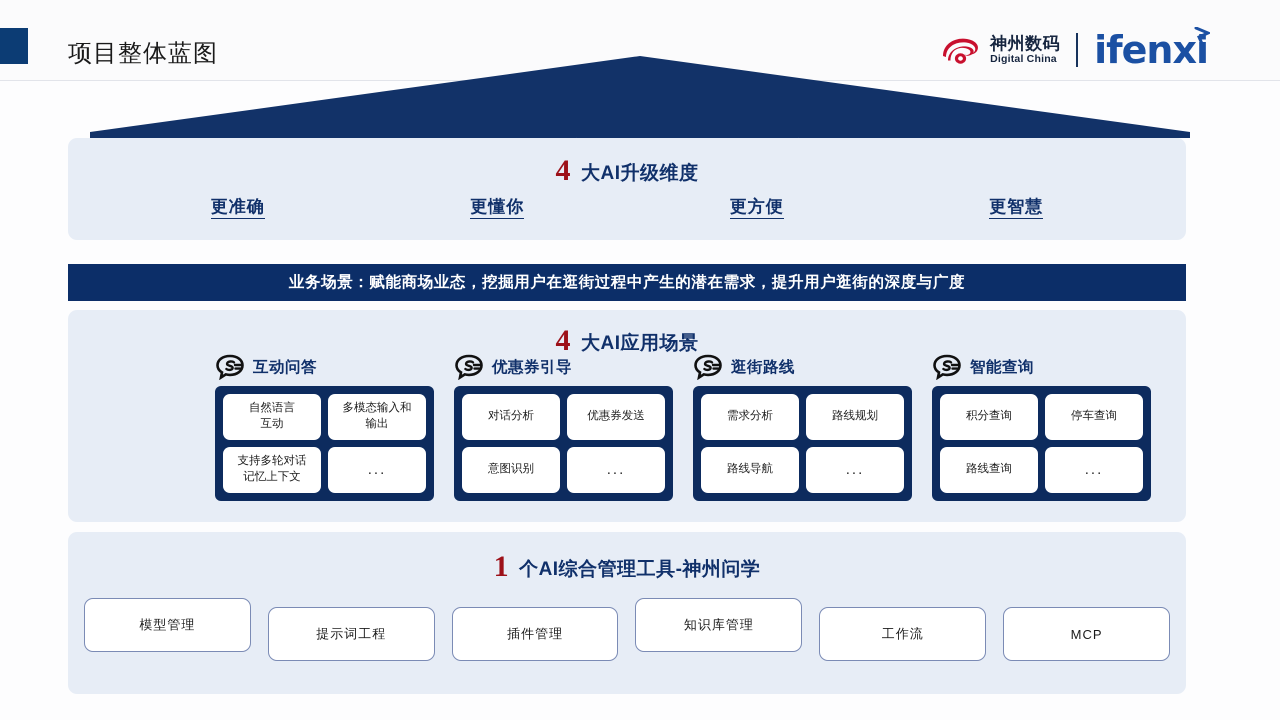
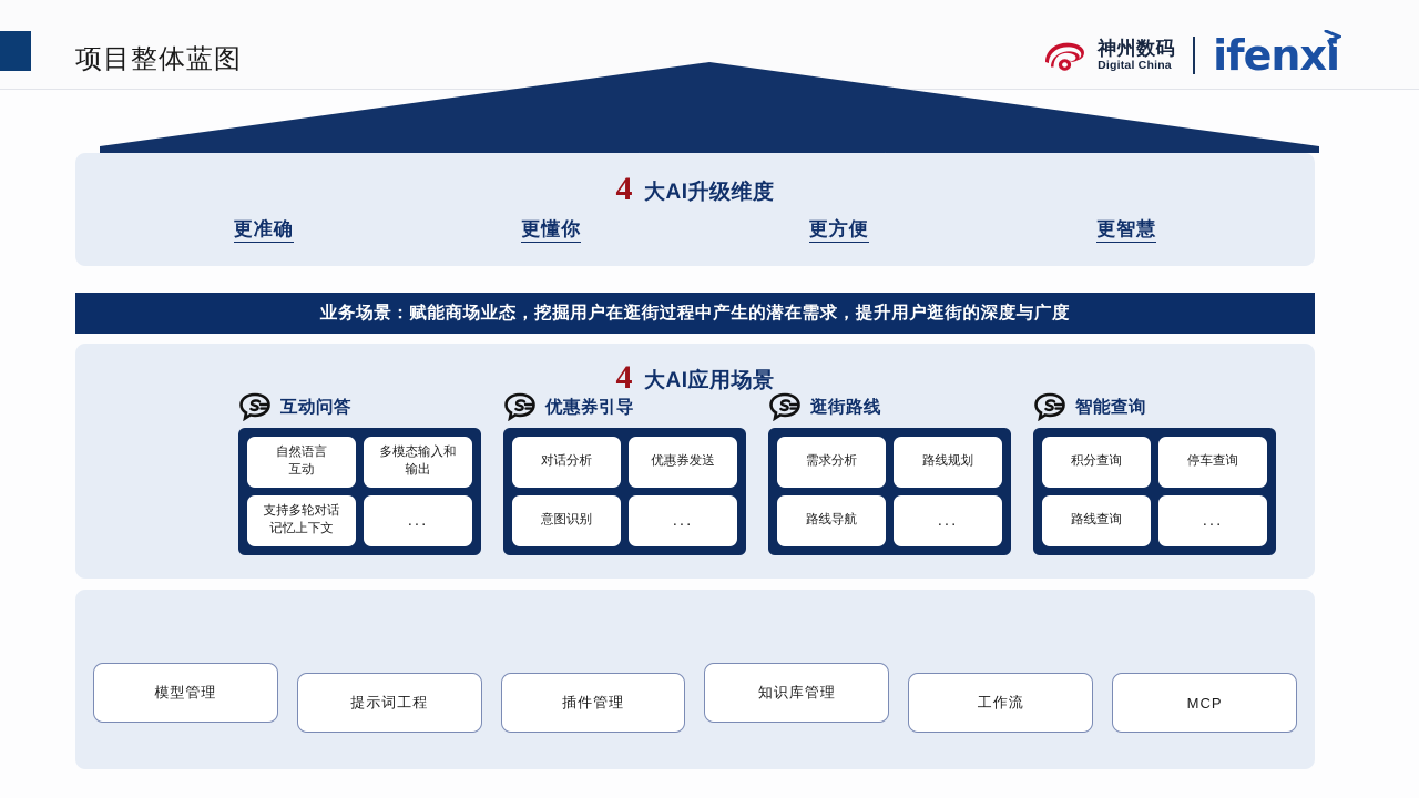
  项目整体蓝图
  神州数码
  Digital China
  ifenxi
  4 大AI升级维度
  更准确
  更懂你
  更方便
  更智慧
  业务场景：赋能商场业态，挖掘用户在逛街过程中产生的潜在需求，提升用户逛街的深度与广度
  4 大AI应用场景
  互动问答
  自然语言
  互动
  多模态输入和
  输出
  支持多轮对话
  记忆上下文
  ...
  优惠券引导
  对话分析
  优惠券发送
  意图识别
  ...
  逛街路线
  需求分析
  路线规划
  路线导航
  ...
  智能查询
  积分查询
  停车查询
  路线查询
  ...
- 1 个AI综合管理工具-神州问学
  模型管理
  提示词工程
  插件管理
  知识库管理
  工作流
  MCP
